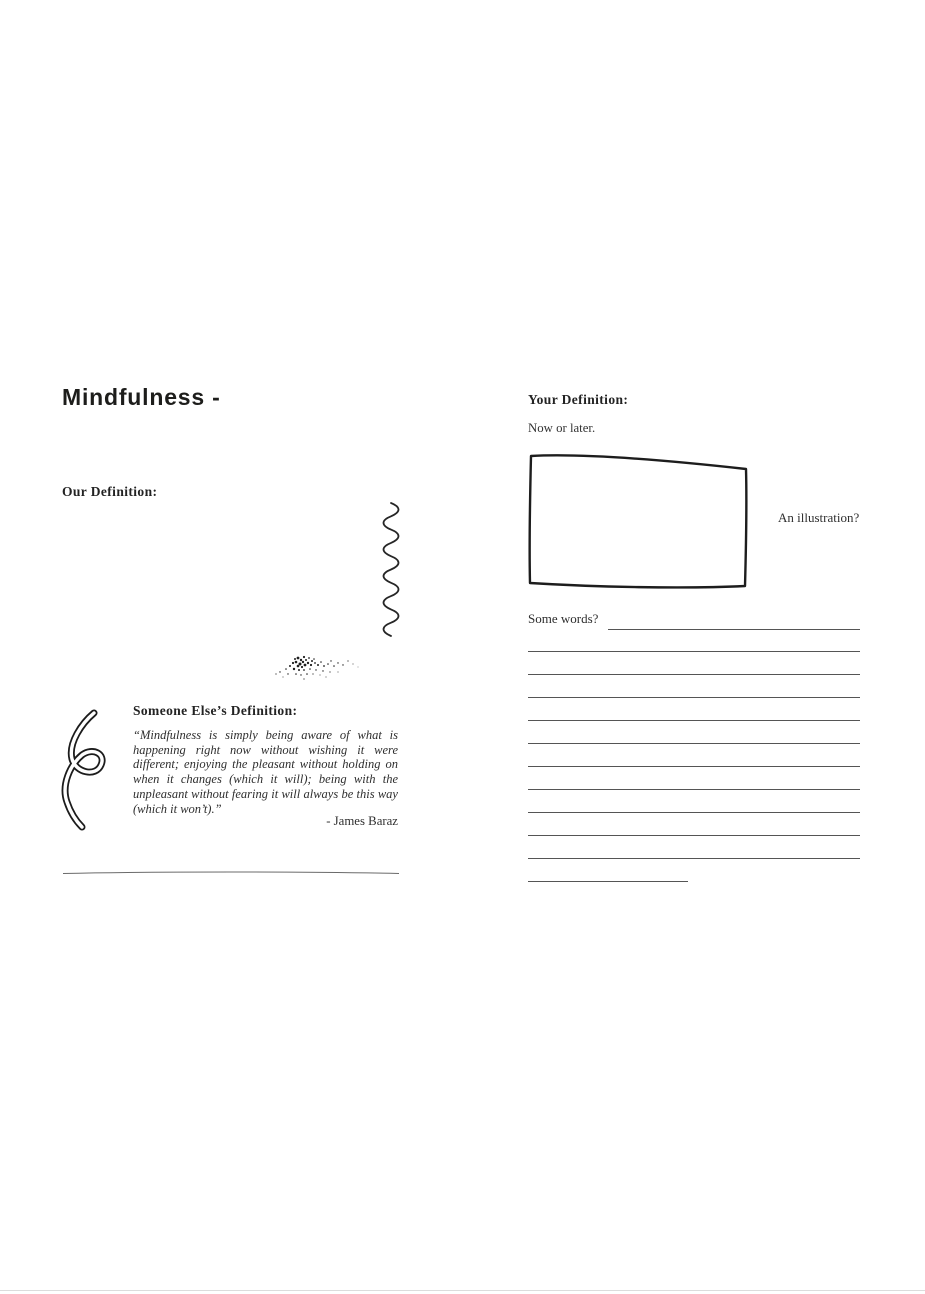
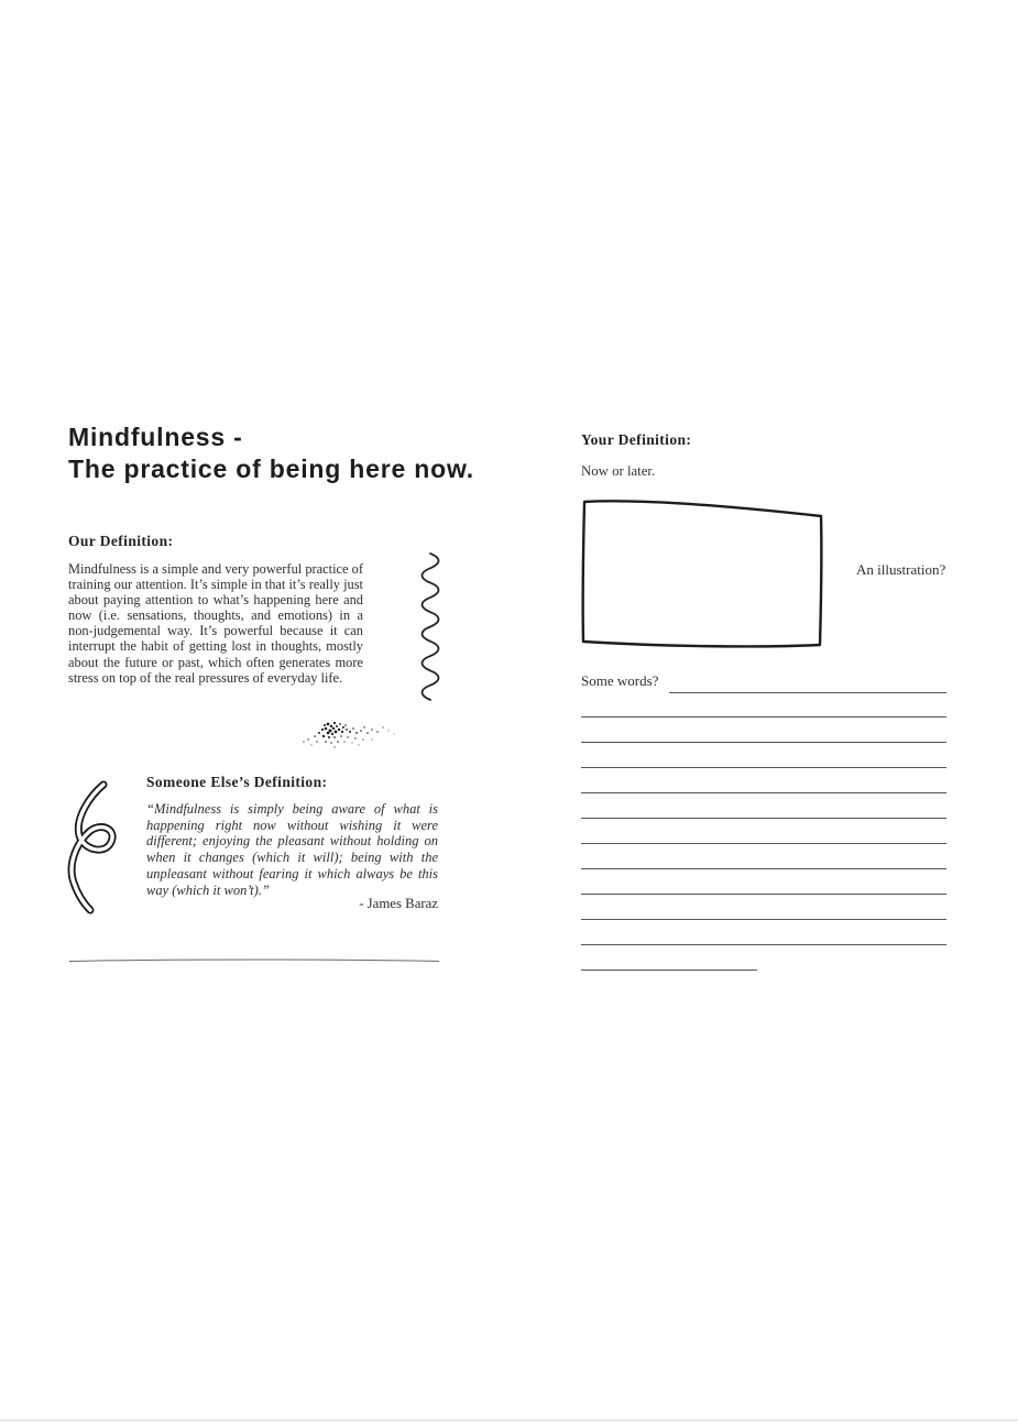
  Mindfulness -
+ The practice of being here now.
  Our Definition:
+ Mindfulness is a simple and very powerful practice of training our attention. It’s simple in that it’s really just about paying attention to what’s happening here and now (i.e. sensations, thoughts, and emotions) in a non-judgemental way. It’s powerful because it can interrupt the habit of getting lost in thoughts, mostly about the future or past, which often generates more stress on top of the real pressures of everyday life.
  Someone Else’s Definition:
- “Mindfulness is simply being aware of what is happening right now without wishing it were different; enjoying the pleasant without holding on when it changes (which it will); being with the unpleasant without fearing it will always be this way (which it won’t).”
+ “Mindfulness is simply being aware of what is happening right now without wishing it were different; enjoying the pleasant without holding on when it changes (which it will); being with the unpleasant without fearing it which always be this way (which it won’t).”
  - James Baraz
  Your Definition:
  Now or later.
  An illustration?
  Some words?
